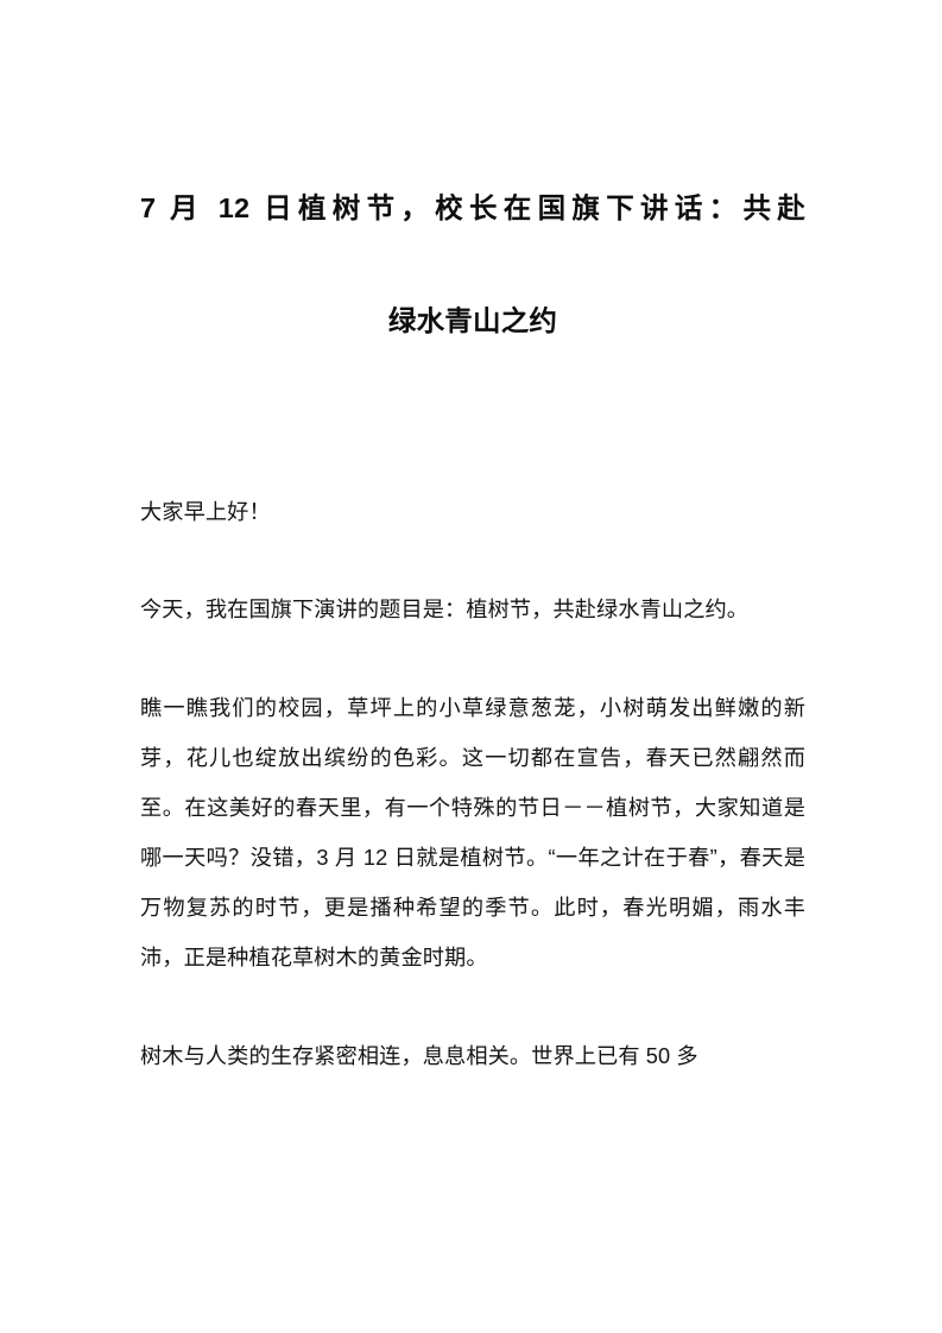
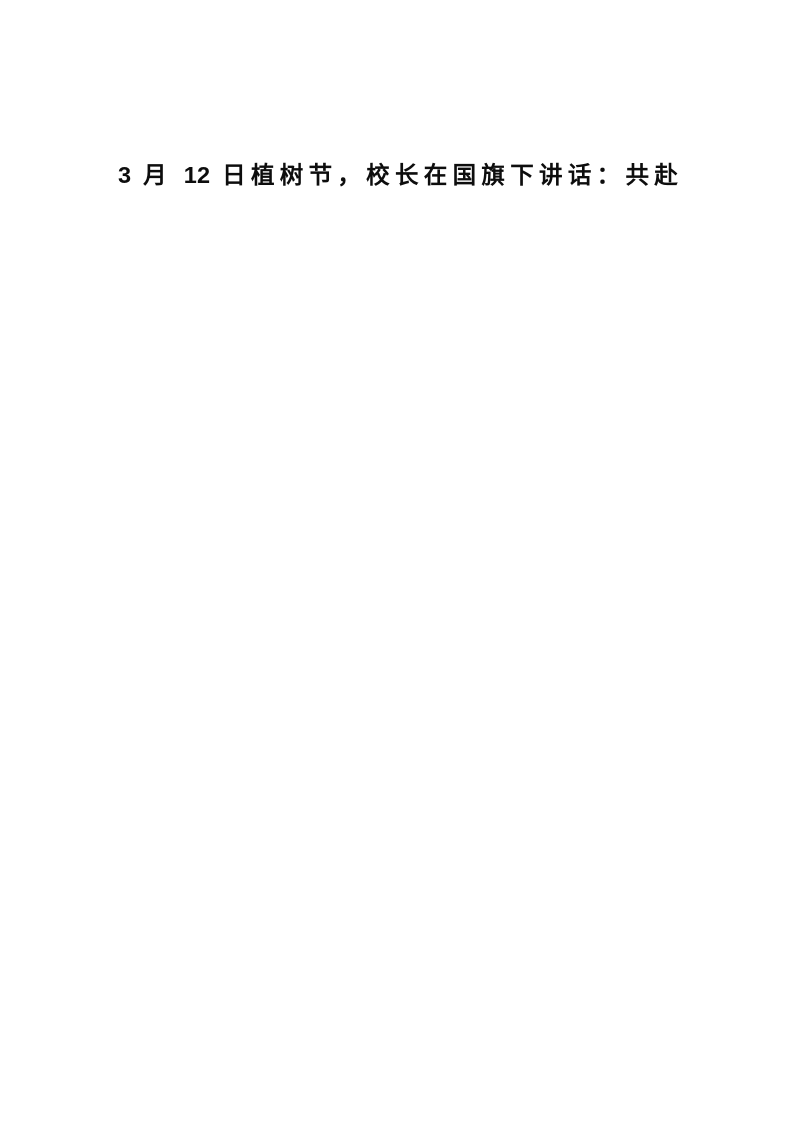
- 7 月 12 日植树节，校长在国旗下讲话：共赴
+ 3 月 12 日植树节，校长在国旗下讲话：共赴
- 绿水青山之约
- 大家早上好！
- 今天，我在国旗下演讲的题目是：植树节，共赴绿水青山之约。
- 瞧一瞧我们的校园，草坪上的小草绿意葱茏，小树萌发出鲜嫩的新芽，花儿也绽放出缤纷的色彩。这一切都在宣告，春天已然翩然而至。在这美好的春天里，有一个特殊的节日－－植树节，大家知道是哪一天吗？没错，3 月 12 日就是植树节。“一年之计在于春”，春天是万物复苏的时节，更是播种希望的季节。此时，春光明媚，雨水丰沛，正是种植花草树木的黄金时期。
- 树木与人类的生存紧密相连，息息相关。世界上已有 50 多
